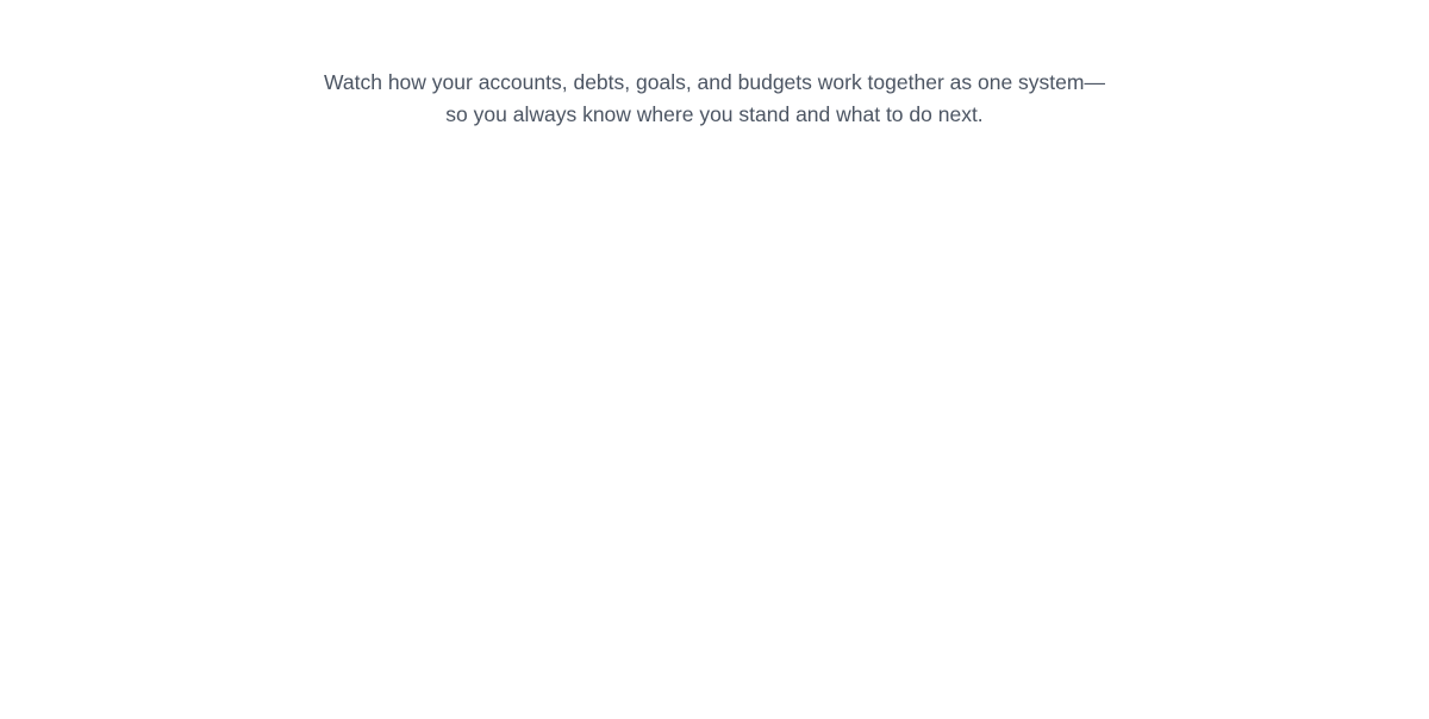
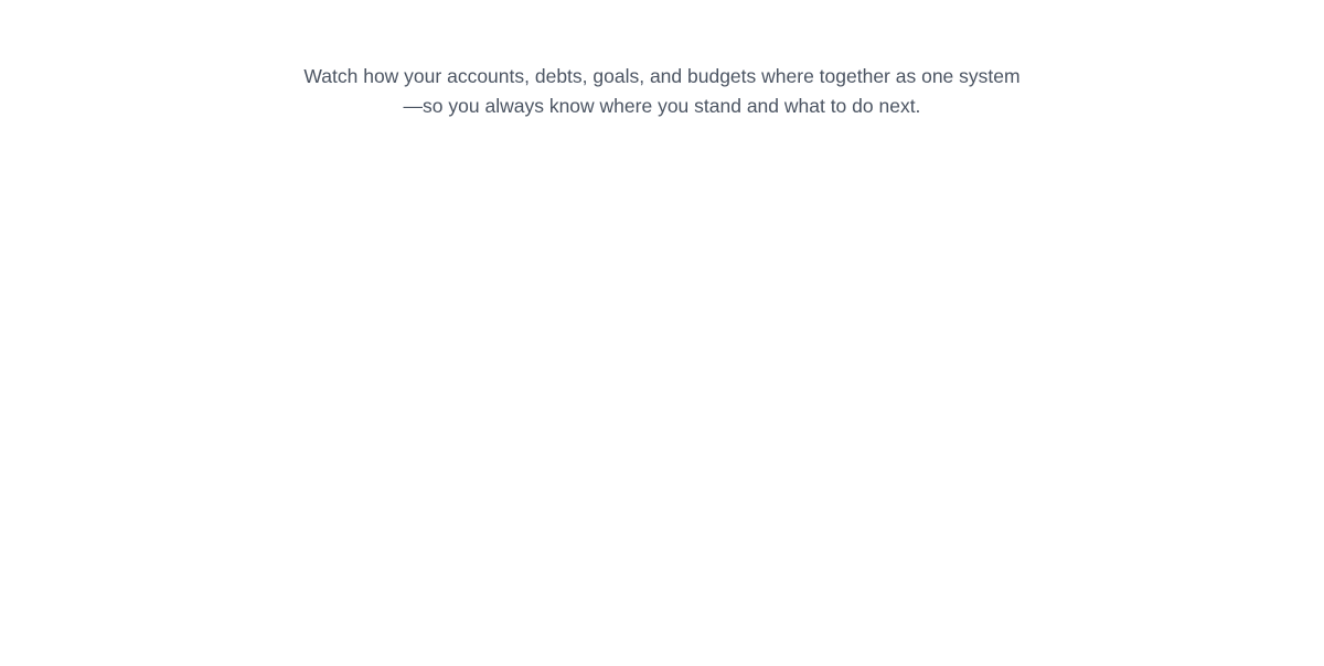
- Watch how your accounts, debts, goals, and budgets work together as one system—so you always know where you stand and what to do next.
+ Watch how your accounts, debts, goals, and budgets where together as one system—so you always know where you stand and what to do next.
